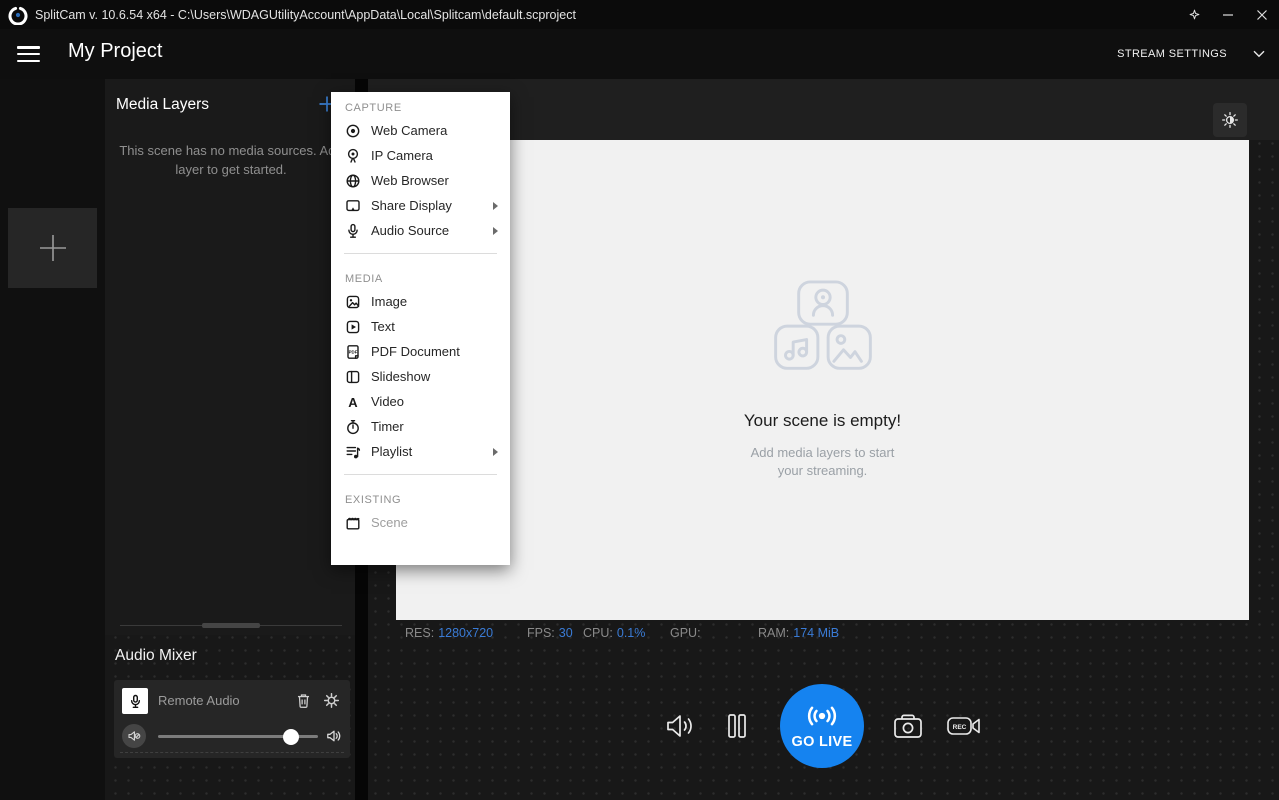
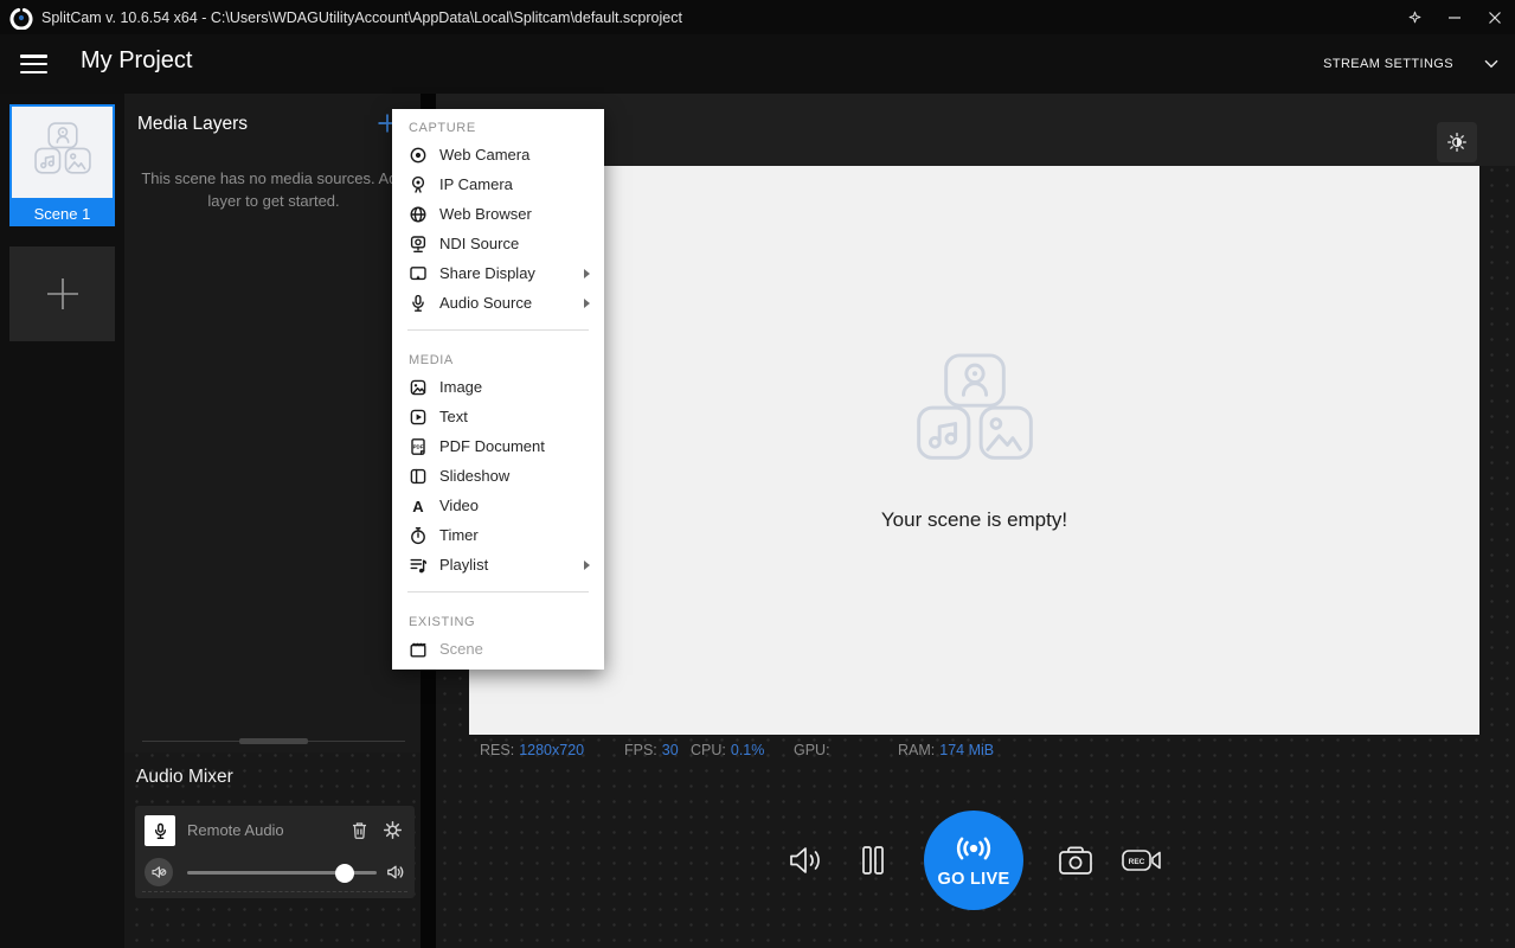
  SplitCam v. 10.6.54 x64 - C:\Users\WDAGUtilityAccount\AppData\Local\Splitcam\default.scproject
  My Project
  STREAM SETTINGS
+ Scene 1
  Media Layers
  This scene has no media sources. A layer to get started.
  Audio Mixer
  Remote Audio
  Your scene is empty!
- Add media layers to start your streaming.
  RES: 1280x720
  FPS: 30
  CPU: 0.1%
  GPU:
  RAM: 174 MiB
  GO LIVE
  CAPTURE
  Web Camera
  IP Camera
  Web Browser
+ NDI Source
  Share Display
  Audio Source
  MEDIA
  Image
  Text
  PDF Document
  Slideshow
  A
  Video
  Timer
  Playlist
  EXISTING
  Scene
